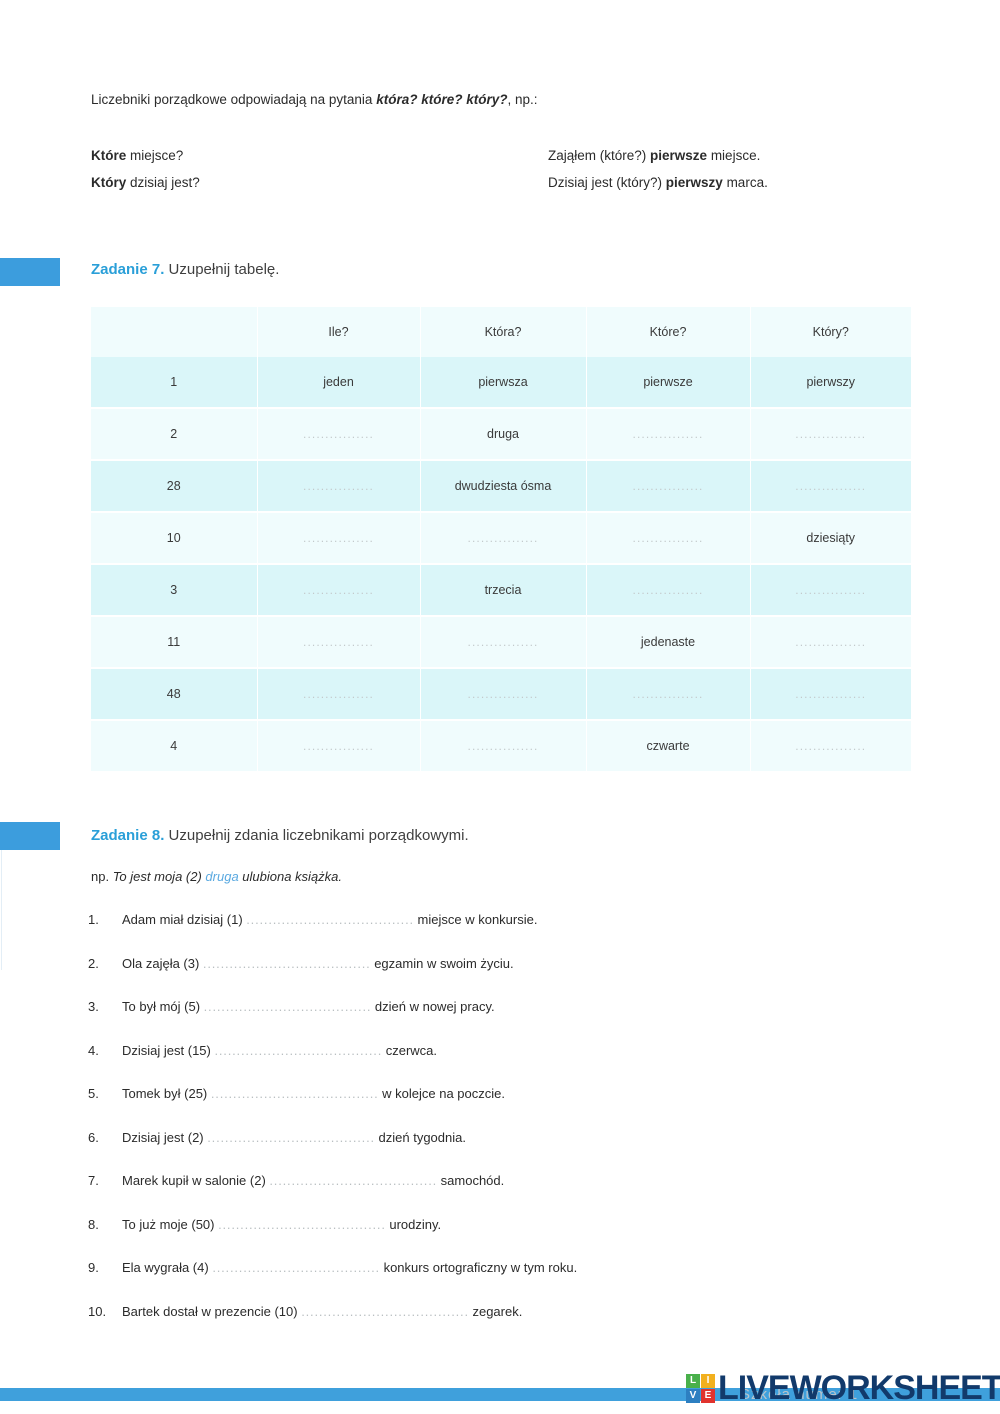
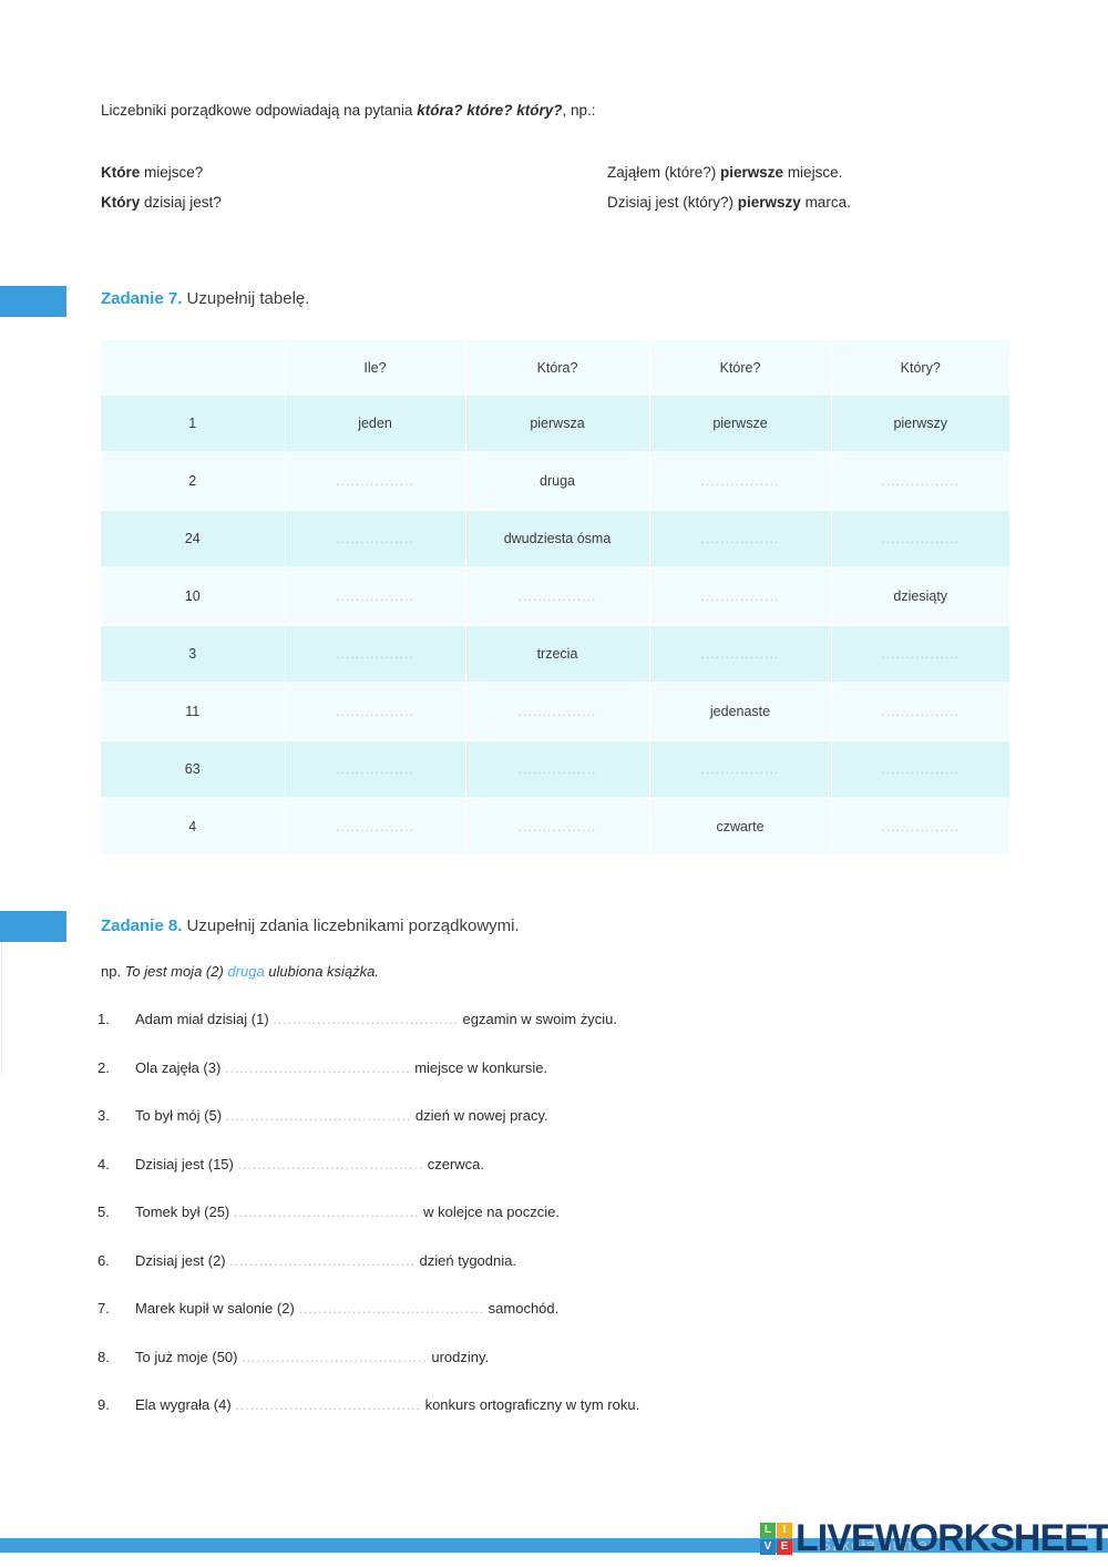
  Liczebniki porządkowe odpowiadają na pytania która? które? który?, np.:
  Które miejsce?
  Zająłem (które?) pierwsze miejsce.
  Który dzisiaj jest?
  Dzisiaj jest (który?) pierwszy marca.
  Zadanie 7. Uzupełnij tabelę.
  	Ile?	Która?	Które?	Który?
  1	jeden	pierwsza	pierwsze	pierwszy
  2	................	druga	................	................
- 28	................	dwudziesta ósma	................	................
+ 24	................	dwudziesta ósma	................	................
  10	................	................	................	dziesiąty
  3	................	trzecia	................	................
  11	................	................	jedenaste	................
- 48	................	................	................	................
+ 63	................	................	................	................
  4	................	................	czwarte	................
  Zadanie 8. Uzupełnij zdania liczebnikami porządkowymi.
  np. To jest moja (2) druga ulubiona książka.
  1.
- Adam miał dzisiaj (1) ...................................... miejsce w konkursie.
+ Adam miał dzisiaj (1) ...................................... egzamin w swoim życiu.
  2.
- Ola zajęła (3) ...................................... egzamin w swoim życiu.
+ Ola zajęła (3) ...................................... miejsce w konkursie.
  3.
  To był mój (5) ...................................... dzień w nowej pracy.
  4.
  Dzisiaj jest (15) ...................................... czerwca.
  5.
  Tomek był (25) ...................................... w kolejce na poczcie.
  6.
  Dzisiaj jest (2) ...................................... dzień tygodnia.
  7.
  Marek kupił w salonie (2) ...................................... samochód.
  8.
  To już moje (50) ...................................... urodziny.
  9.
  Ela wygrała (4) ...................................... konkurs ortograficzny w tym roku.
- 10.
- Bartek dostał w prezencie (10) ...................................... zegarek.
  Szkoła numer 1
  L
  I
  V
  E
  LIVEWORKSHEET
